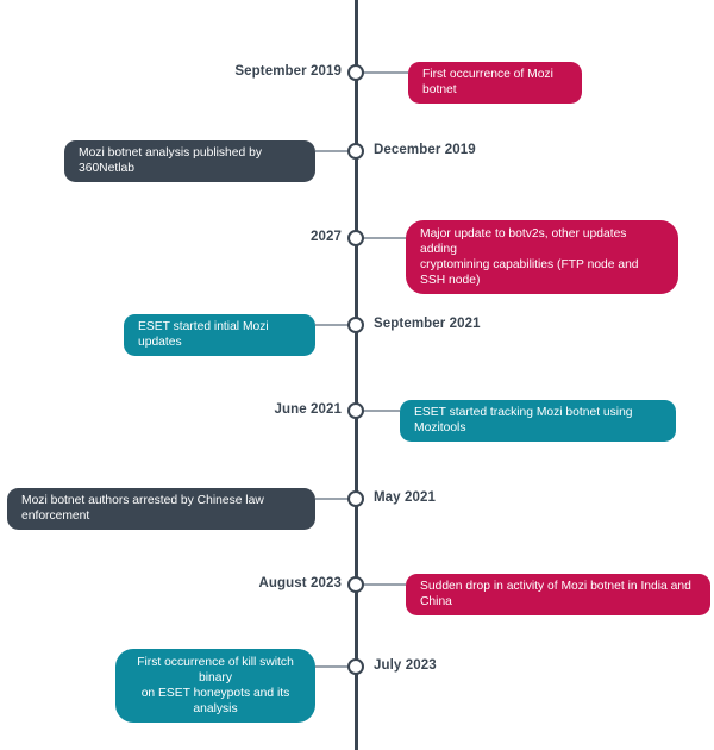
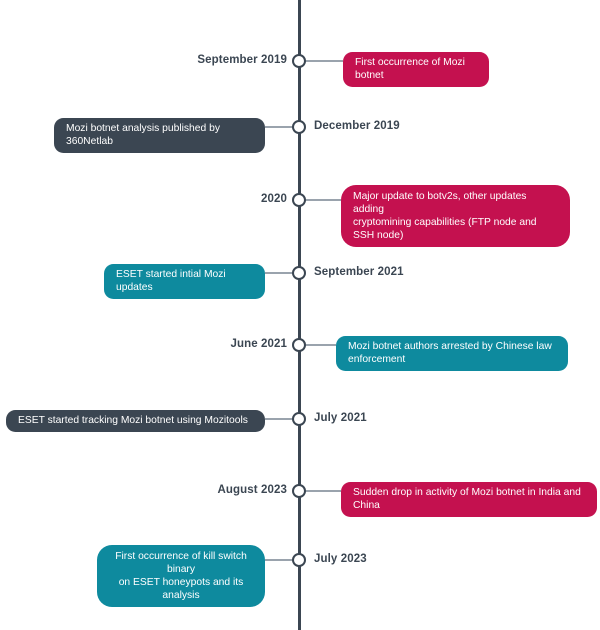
  First occurrence of Mozi botnet
  September 2019
  Mozi botnet analysis published by 360Netlab
  December 2019
  Major update to botv2s, other updates adding
  cryptomining capabilities (FTP node and SSH node)
- 2027
+ 2020
  ESET started intial Mozi updates
  September 2021
- ESET started tracking Mozi botnet using Mozitools
+ Mozi botnet authors arrested by Chinese law enforcement
  June 2021
- Mozi botnet authors arrested by Chinese law enforcement
+ ESET started tracking Mozi botnet using Mozitools
- May 2021
+ July 2021
  Sudden drop in activity of Mozi botnet in India and China
  August 2023
  First occurrence of kill switch binary
  on ESET honeypots and its analysis
  July 2023
